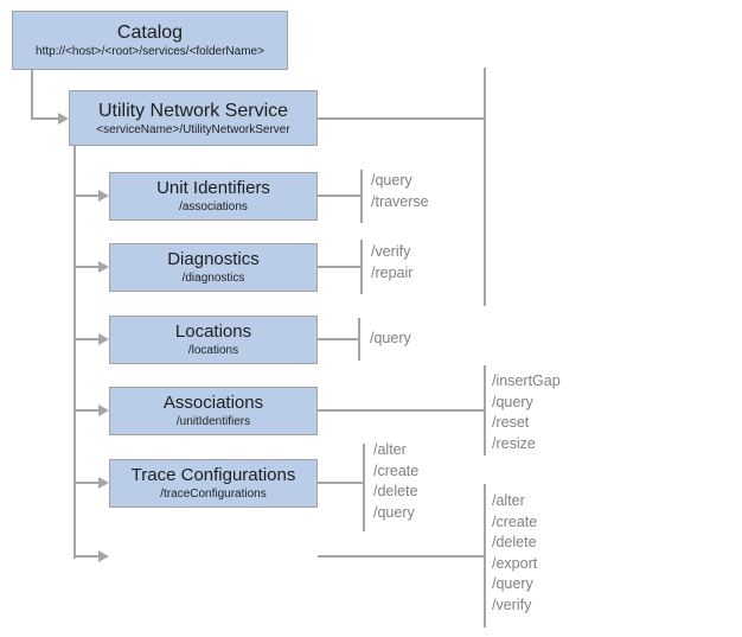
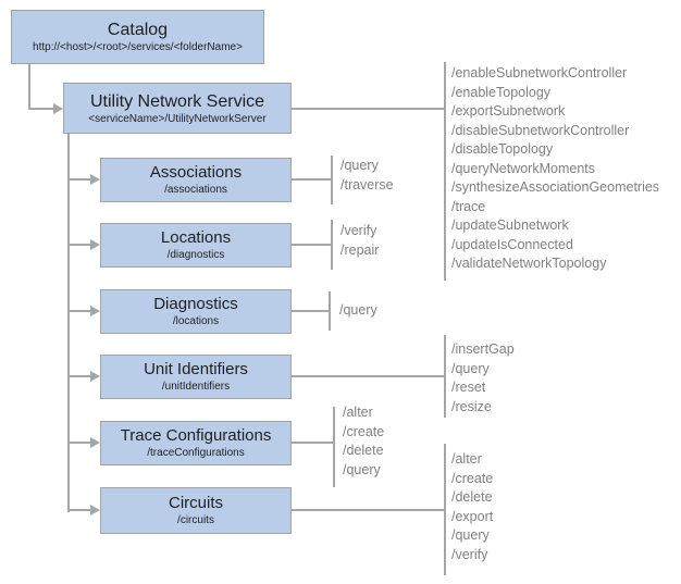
  Catalog
  http://<host>/<root>/services/<folderName>
  Utility Network Service
  <serviceName>/UtilityNetworkServer
- Unit Identifiers
+ Associations
  /associations
- Diagnostics
+ Locations
  /diagnostics
- Locations
+ Diagnostics
  /locations
- Associations
+ Unit Identifiers
  /unitIdentifiers
  Trace Configurations
  /traceConfigurations
+ Circuits
+ /circuits
+ /enableSubnetworkController
+ /enableTopology
+ /exportSubnetwork
+ /disableSubnetworkController
+ /disableTopology
+ /queryNetworkMoments
+ /synthesizeAssociationGeometries
+ /trace
+ /updateSubnetwork
+ /updateIsConnected
+ /validateNetworkTopology
  /query
  /traverse
  /verify
  /repair
  /query
  /insertGap
  /query
  /reset
  /resize
  /alter
  /create
  /delete
  /query
  /alter
  /create
  /delete
  /export
  /query
  /verify
